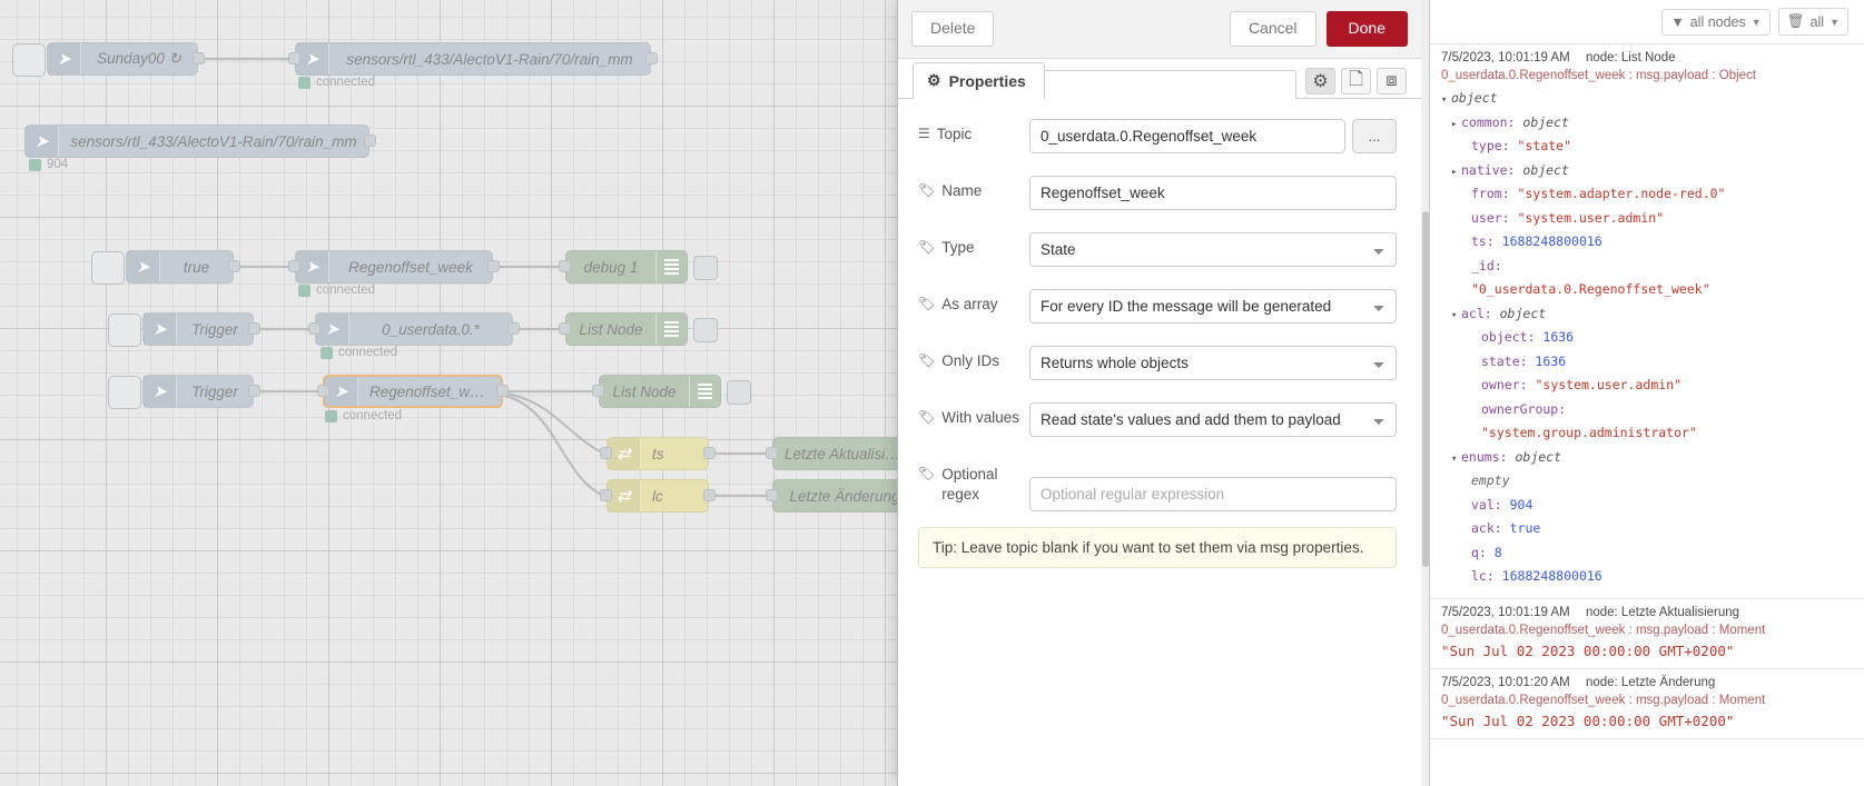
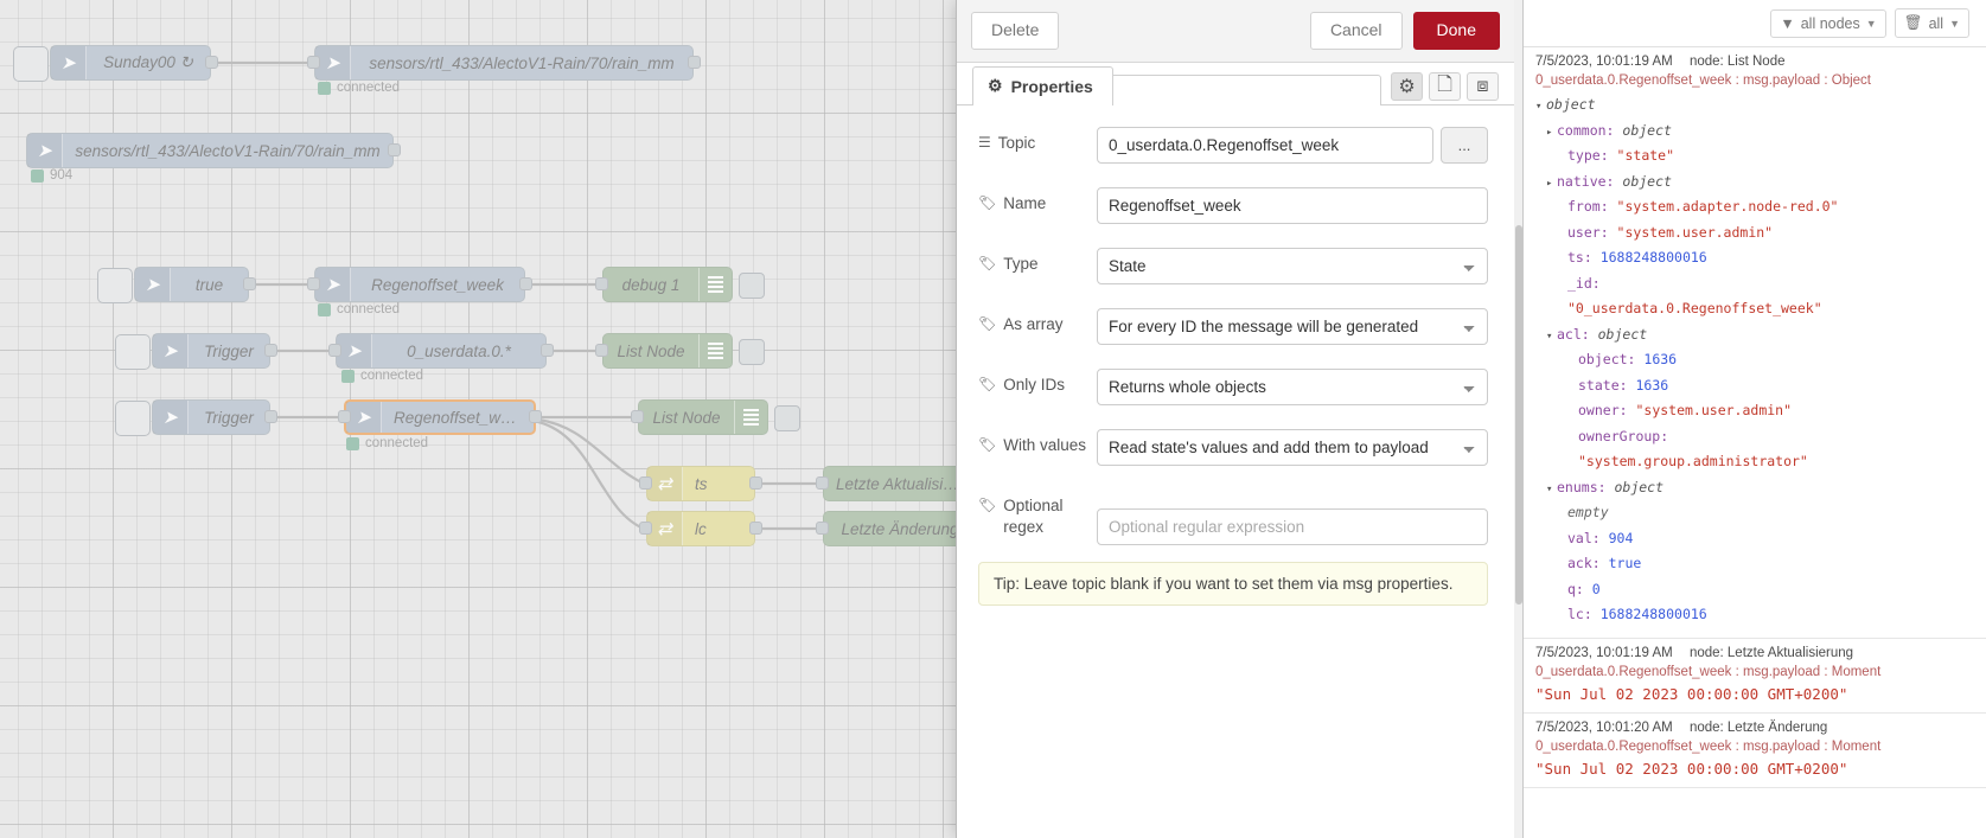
  ➤
  Sunday00 ↻
  ➤
  sensors/rtl_433/AlectoV1-Rain/70/rain_mm
  connected
  ➤
  sensors/rtl_433/AlectoV1-Rain/70/rain_mm
  904
  ➤
  true
  ➤
  Regenoffset_week
  connected
  debug 1
  ➤
  Trigger
  ➤
  0_userdata.0.*
  connected
  List Node
  ➤
  Trigger
  ➤
  Regenoffset_week
  connected
  List Node
  ⇄
  ts
  Letzte Aktualisie
  ⇄
  lc
  Letzte Änderung
  Delete
  Cancel
  Done
  ⚙
  Properties
  ⚙
  🗋
  ⧈
  ☰
  Topic
  0_userdata.0.Regenoffset_week
  ...
  🏷
  Name
  Regenoffset_week
  🏷
  Type
  State
  🏷
  As array
  For every ID the message will be generated
  🏷
  Only IDs
  Returns whole objects
  🏷
  With values
  Read state's values and add them to payload
  🏷
  Optional regex
  Optional regular expression
  Tip: Leave topic blank if you want to set them via msg properties.
  ▼
  all nodes
  ▼
  🗑
  all
  ▼
  7/5/2023, 10:01:19 AM node: List Node
  0_userdata.0.Regenoffset_week : msg.payload : Object
  ▾ object
  ▸ common: object
  type: "state"
  ▸ native: object
  from: "system.adapter.node-red.0"
  user: "system.user.admin"
  ts: 1688248800016
  _id:
  "0_userdata.0.Regenoffset_week"
  ▾ acl: object
  object: 1636
  state: 1636
  owner: "system.user.admin"
  ownerGroup:
  "system.group.administrator"
  ▾ enums: object
  empty
  val: 904
  ack: true
- q: 8
+ q: 0
  lc: 1688248800016
  7/5/2023, 10:01:19 AM node: Letzte Aktualisierung
  0_userdata.0.Regenoffset_week : msg.payload : Moment
  "Sun Jul 02 2023 00:00:00 GMT+0200"
  7/5/2023, 10:01:20 AM node: Letzte Änderung
  0_userdata.0.Regenoffset_week : msg.payload : Moment
  "Sun Jul 02 2023 00:00:00 GMT+0200"
